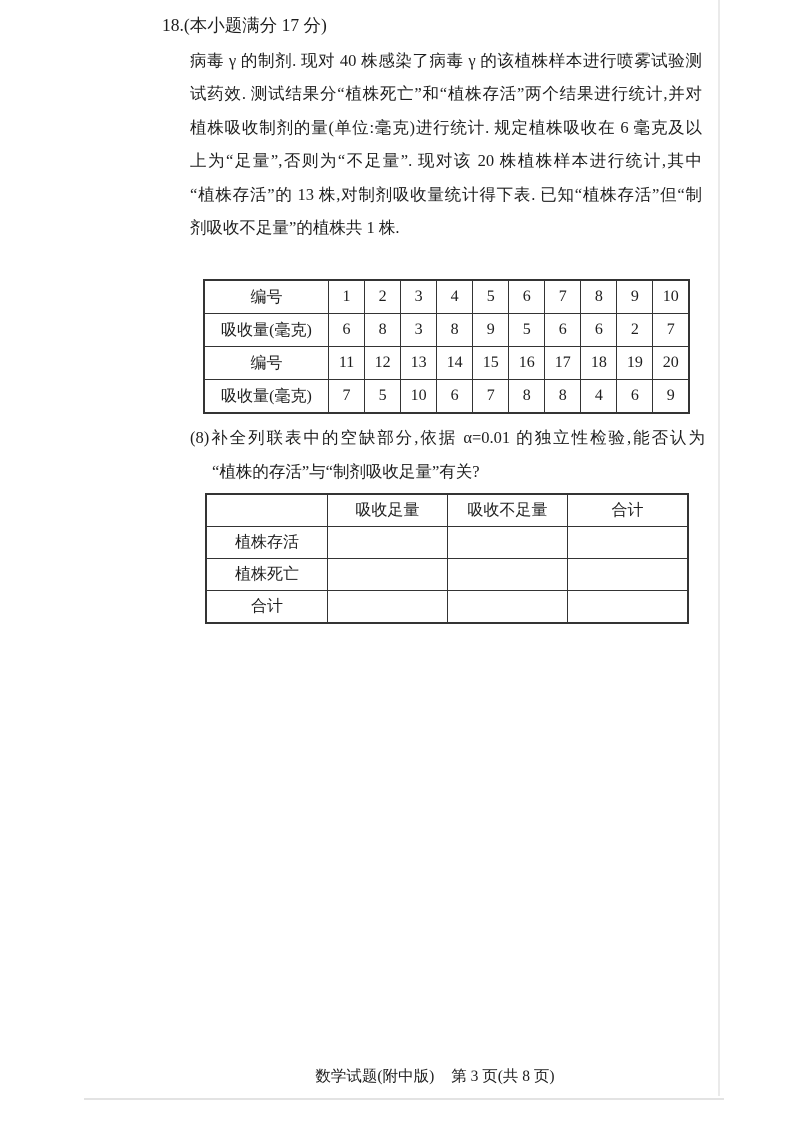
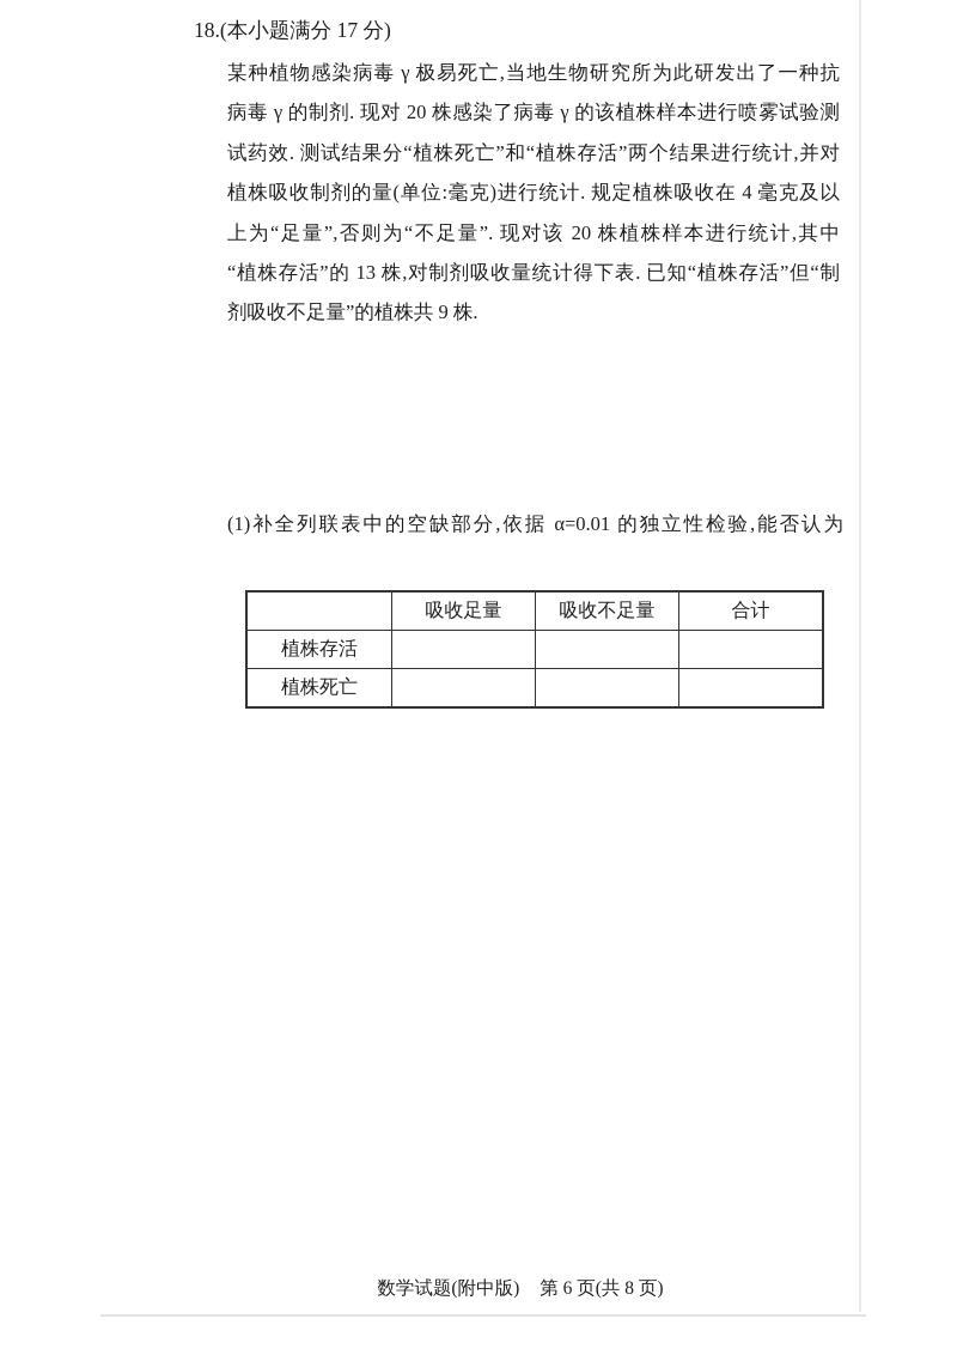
  18.(本小题满分 17 分)
+ 某种植物感染病毒 γ 极易死亡,当地生物研究所为此研发出了一种抗
- 病毒 γ 的制剂. 现对 40 株感染了病毒 γ 的该植株样本进行喷雾试验测
+ 病毒 γ 的制剂. 现对 20 株感染了病毒 γ 的该植株样本进行喷雾试验测
  试药效. 测试结果分“植株死亡”和“植株存活”两个结果进行统计,并对
- 植株吸收制剂的量(单位:毫克)进行统计. 规定植株吸收在 6 毫克及以
+ 植株吸收制剂的量(单位:毫克)进行统计. 规定植株吸收在 4 毫克及以
  上为“足量”,否则为“不足量”. 现对该 20 株植株样本进行统计,其中
  “植株存活”的 13 株,对制剂吸收量统计得下表. 已知“植株存活”但“制
- 剂吸收不足量”的植株共 1 株.
+ 剂吸收不足量”的植株共 9 株.
- 编号	1	2	3	4	5	6	7	8	9	10
- 吸收量(毫克)	6	8	3	8	9	5	6	6	2	7
- 编号	11	12	13	14	15	16	17	18	19	20
- 吸收量(毫克)	7	5	10	6	7	8	8	4	6	9
- (8)补全列联表中的空缺部分,依据 α=0.01 的独立性检验,能否认为
+ (1)补全列联表中的空缺部分,依据 α=0.01 的独立性检验,能否认为
- “植株的存活”与“制剂吸收足量”有关?
  	吸收足量	吸收不足量	合计
  植株存活
  植株死亡
- 合计
- 数学试题(附中版) 第 3 页(共 8 页)
+ 数学试题(附中版) 第 6 页(共 8 页)
